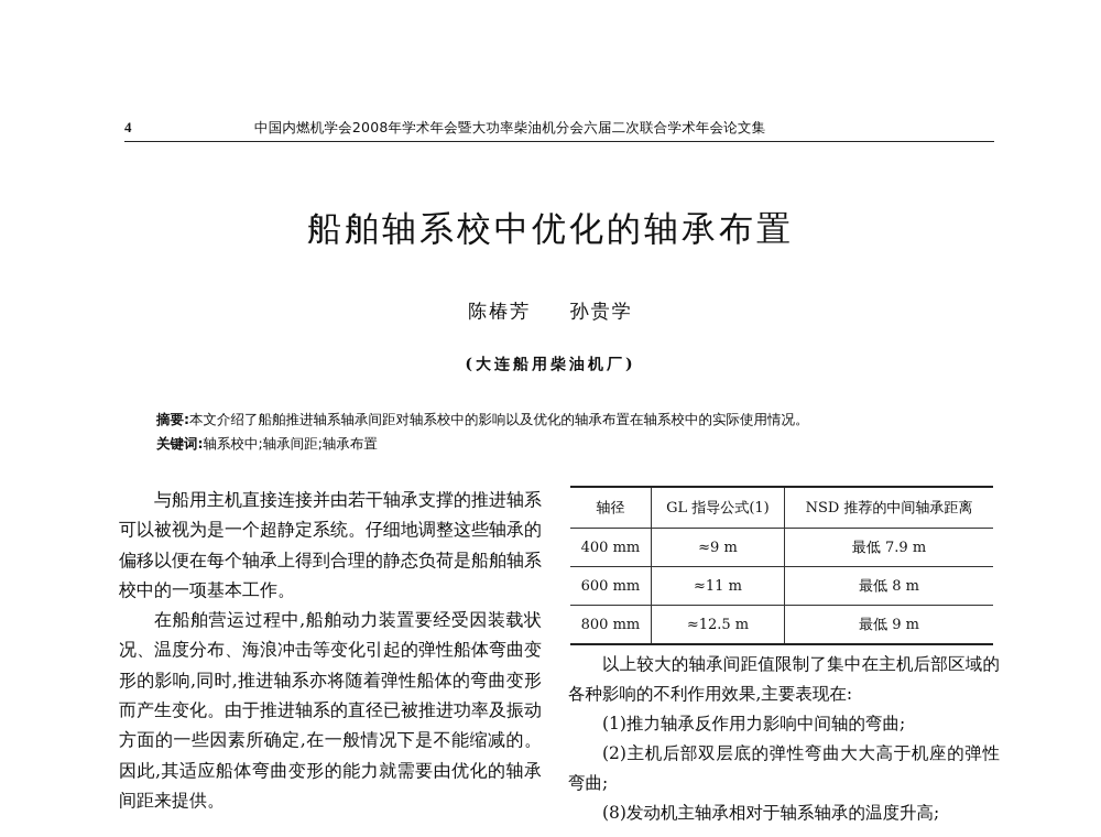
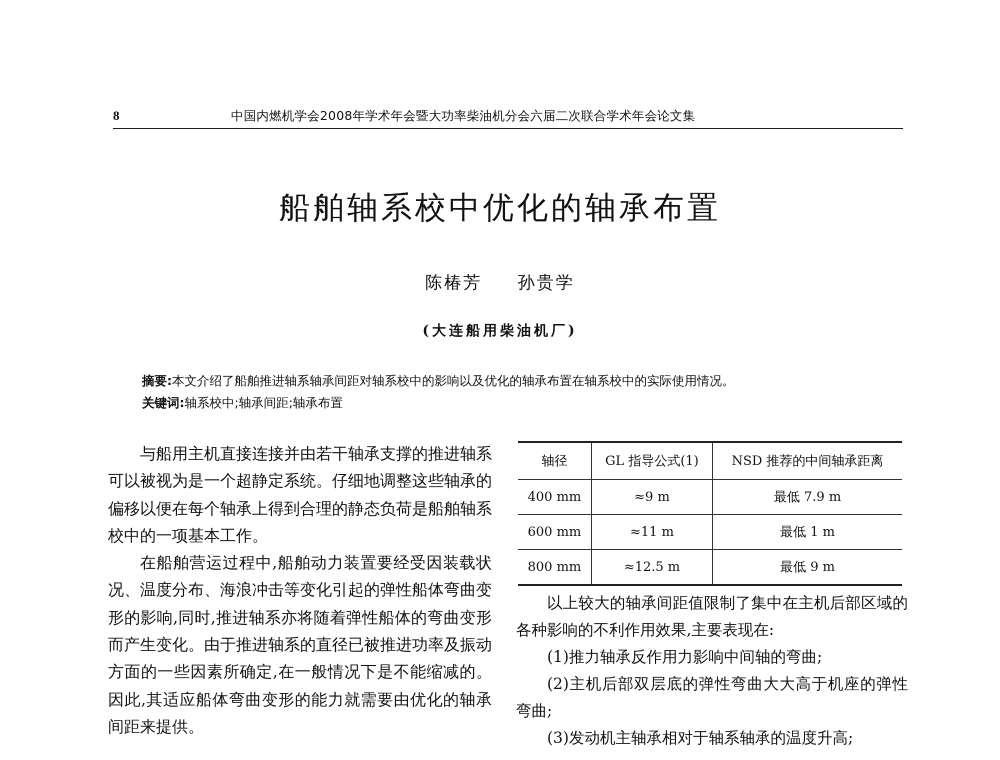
- 4
+ 8
  中国内燃机学会2008年学术年会暨大功率柴油机分会六届二次联合学术年会论文集
  船舶轴系校中优化的轴承布置
  陈椿芳 孙贵学
  (大连船用柴油机厂)
  摘要:本文介绍了船舶推进轴系轴承间距对轴系校中的影响以及优化的轴承布置在轴系校中的实际使用情况。
  关键词:轴系校中;轴承间距;轴承布置
  与船用主机直接连接并由若干轴承支撑的推进轴系可以被视为是一个超静定系统。仔细地调整这些轴承的偏移以便在每个轴承上得到合理的静态负荷是船舶轴系校中的一项基本工作。
  在船舶营运过程中,船舶动力装置要经受因装载状况、温度分布、海浪冲击等变化引起的弹性船体弯曲变形的影响,同时,推进轴系亦将随着弹性船体的弯曲变形而产生变化。由于推进轴系的直径已被推进功率及振动方面的一些因素所确定,在一般情况下是不能缩减的。因此,其适应船体弯曲变形的能力就需要由优化的轴承间距来提供。
  轴径	GL 指导公式(1)	NSD 推荐的中间轴承距离
  400 mm	≈9 m	最低 7.9 m
- 600 mm	≈11 m	最低 8 m
+ 600 mm	≈11 m	最低 1 m
  800 mm	≈12.5 m	最低 9 m
  以上较大的轴承间距值限制了集中在主机后部区域的各种影响的不利作用效果,主要表现在:
  (1)推力轴承反作用力影响中间轴的弯曲;
  (2)主机后部双层底的弹性弯曲大大高于机座的弹性弯曲;
- (8)发动机主轴承相对于轴系轴承的温度升高;
+ (3)发动机主轴承相对于轴系轴承的温度升高;
